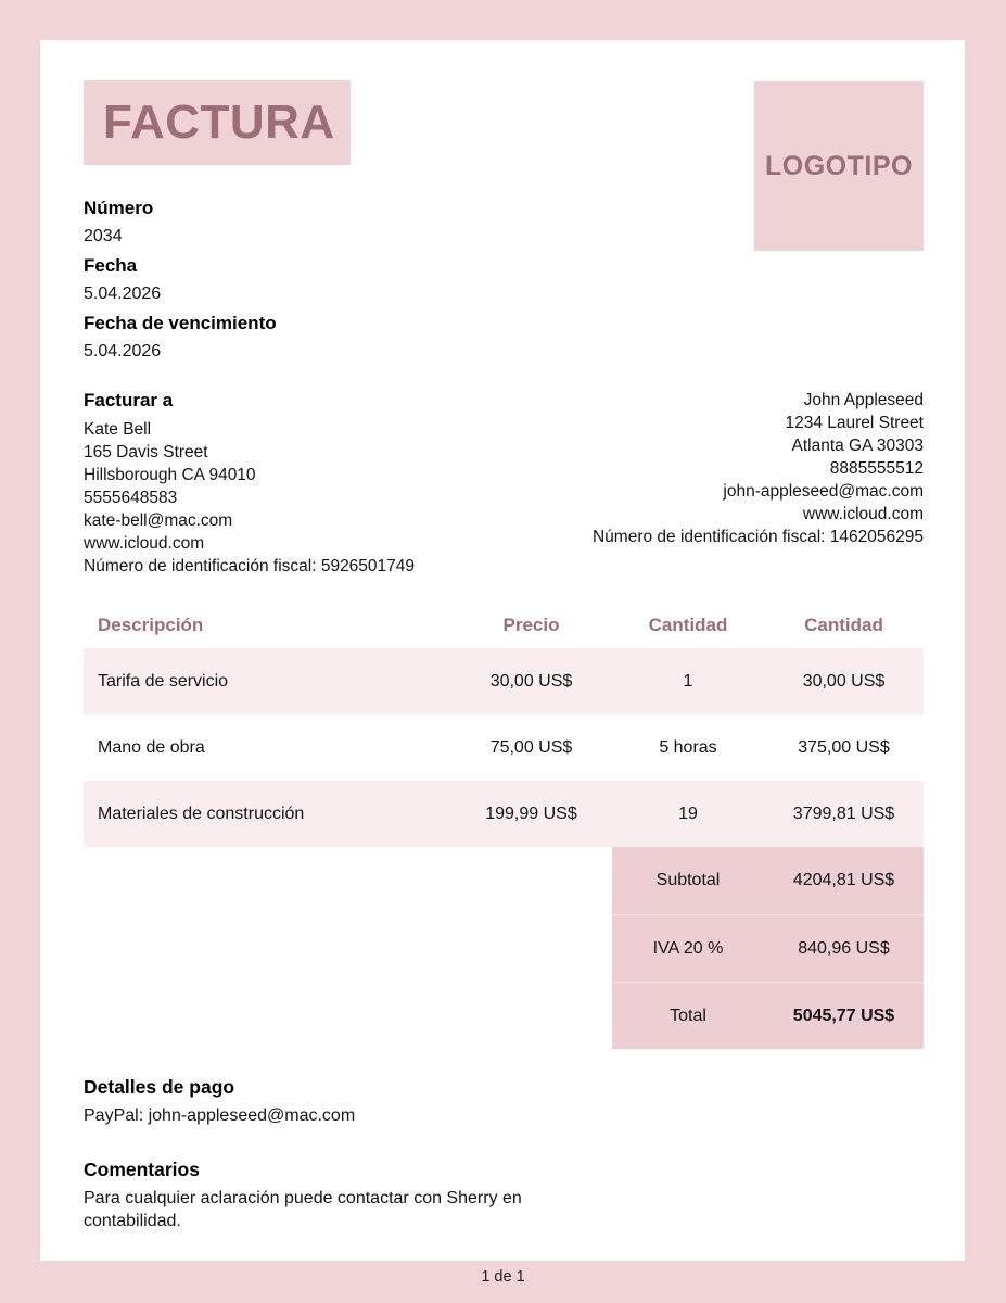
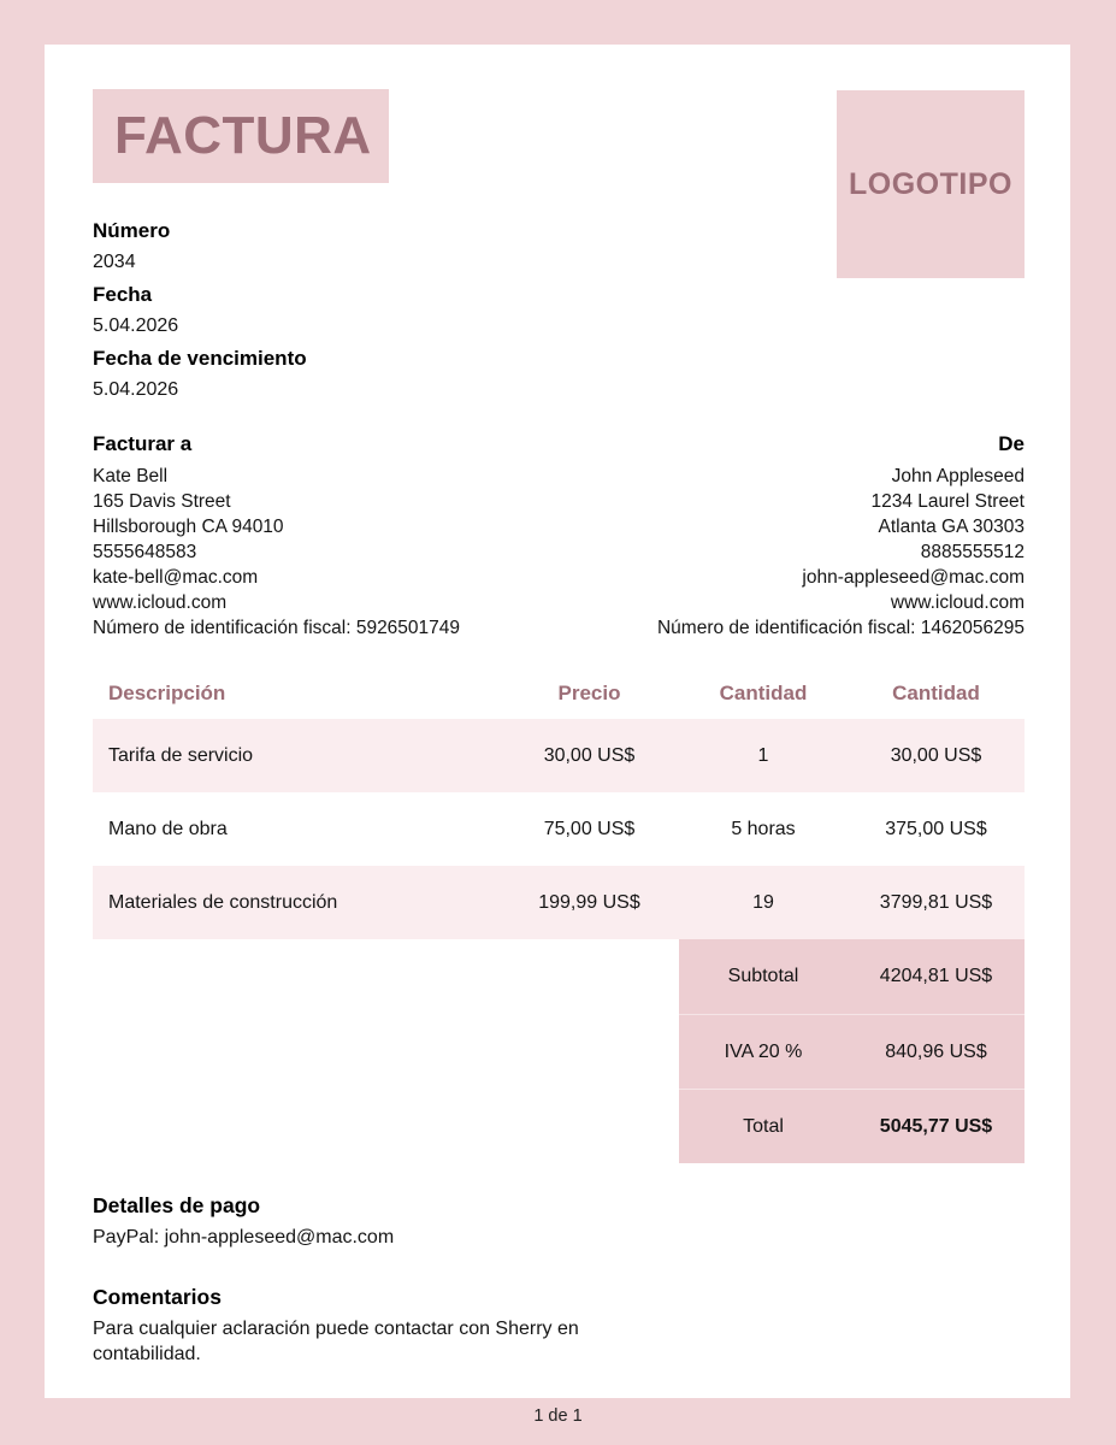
  FACTURA
  LOGOTIPO
  Número
  2034
  Fecha
  5.04.2026
  Fecha de vencimiento
  5.04.2026
  Facturar a
  Kate Bell
  165 Davis Street
  Hillsborough CA 94010
  5555648583
  kate-bell@mac.com
  www.icloud.com
  Número de identificación fiscal: 5926501749
+ De
  John Appleseed
  1234 Laurel Street
  Atlanta GA 30303
  8885555512
  john-appleseed@mac.com
  www.icloud.com
  Número de identificación fiscal: 1462056295
  Descripción
  Precio
  Cantidad
  Cantidad
  Tarifa de servicio
  30,00 US$
  1
  30,00 US$
  Mano de obra
  75,00 US$
  5 horas
  375,00 US$
  Materiales de construcción
  199,99 US$
  19
  3799,81 US$
  Subtotal
  4204,81 US$
  IVA 20 %
  840,96 US$
  Total
  5045,77 US$
  Detalles de pago
  PayPal: john-appleseed@mac.com
  Comentarios
  Para cualquier aclaración puede contactar con Sherry en contabilidad.
  1 de 1
